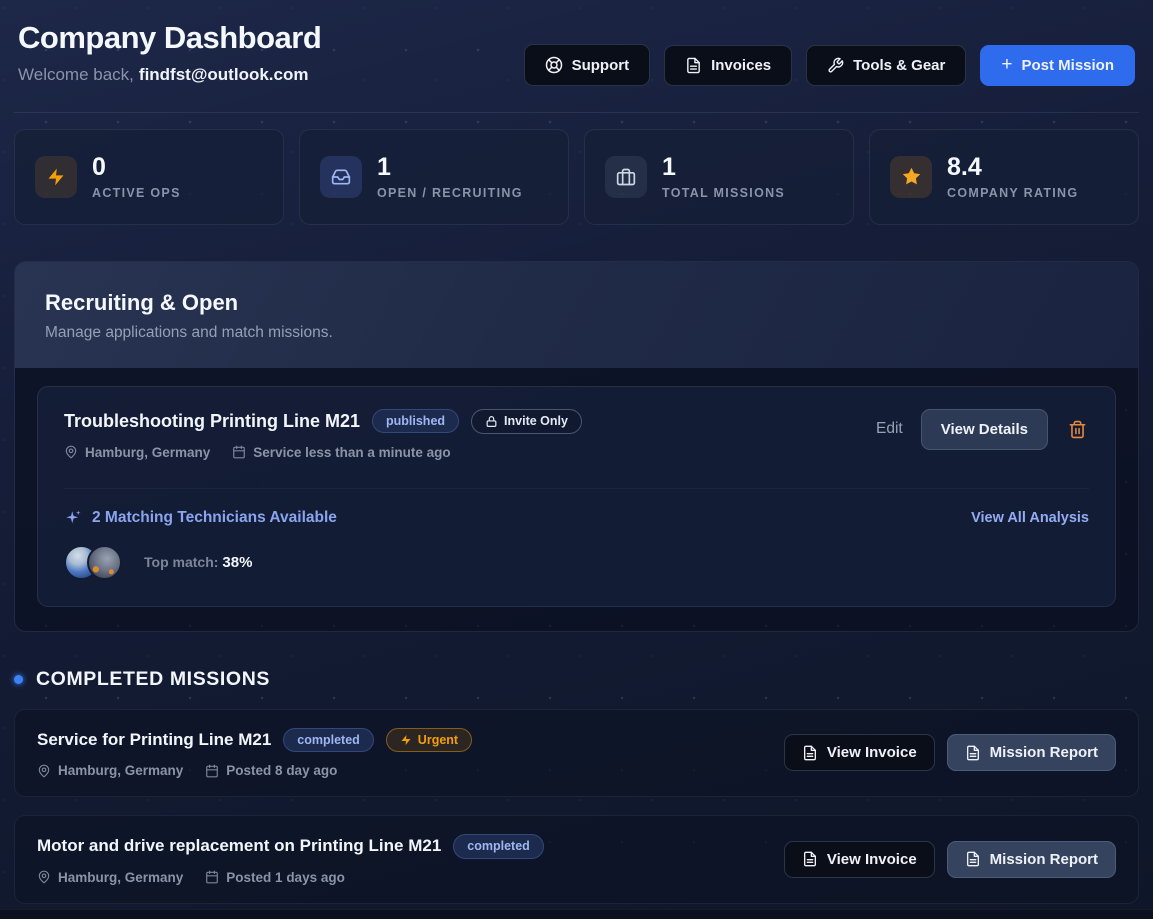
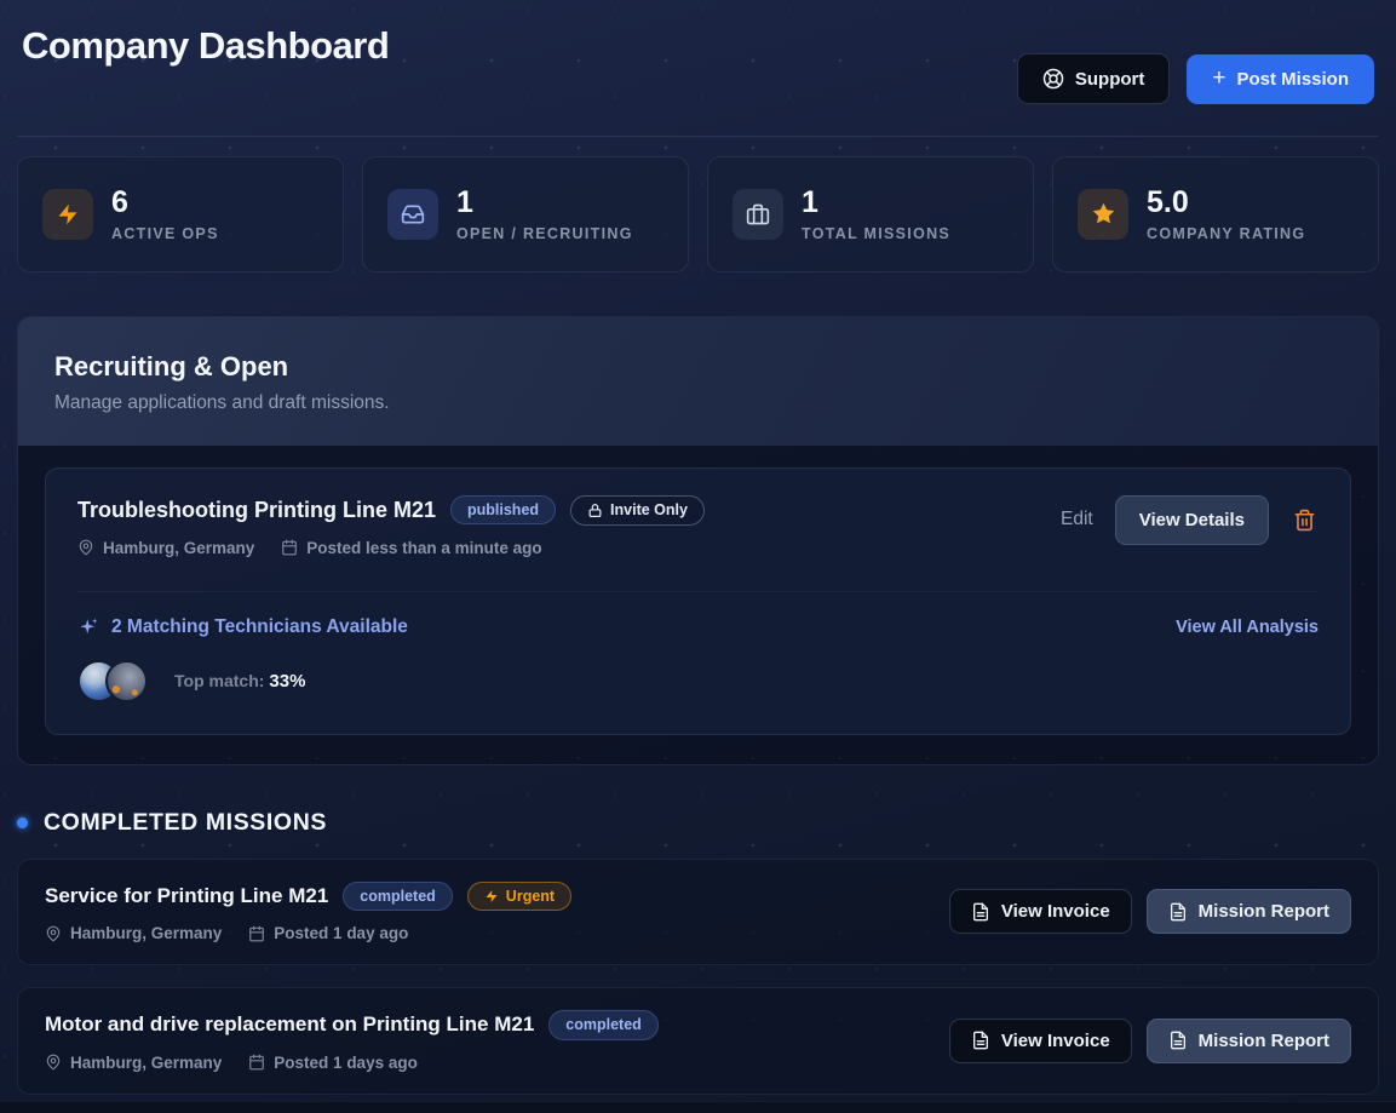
  Company Dashboard
- Welcome back, findfst@outlook.com
  Support
- Invoices
- Tools & Gear
  +
  Post Mission
- 0
+ 6
  ACTIVE OPS
  1
  OPEN / RECRUITING
  1
  TOTAL MISSIONS
- 8.4
+ 5.0
  COMPANY RATING
  Recruiting & Open
- Manage applications and match missions.
+ Manage applications and draft missions.
  Troubleshooting Printing Line M21
  published
  Invite Only
  Hamburg, Germany
- Service less than a minute ago
+ Posted less than a minute ago
  Edit
  View Details
  2 Matching Technicians Available
  View All Analysis
- Top match: 38%
+ Top match: 33%
  COMPLETED MISSIONS
  Service for Printing Line M21
  completed
  Urgent
  Hamburg, Germany
- Posted 8 day ago
+ Posted 1 day ago
  View Invoice
  Mission Report
  Motor and drive replacement on Printing Line M21
  completed
  Hamburg, Germany
  Posted 1 days ago
  View Invoice
  Mission Report
